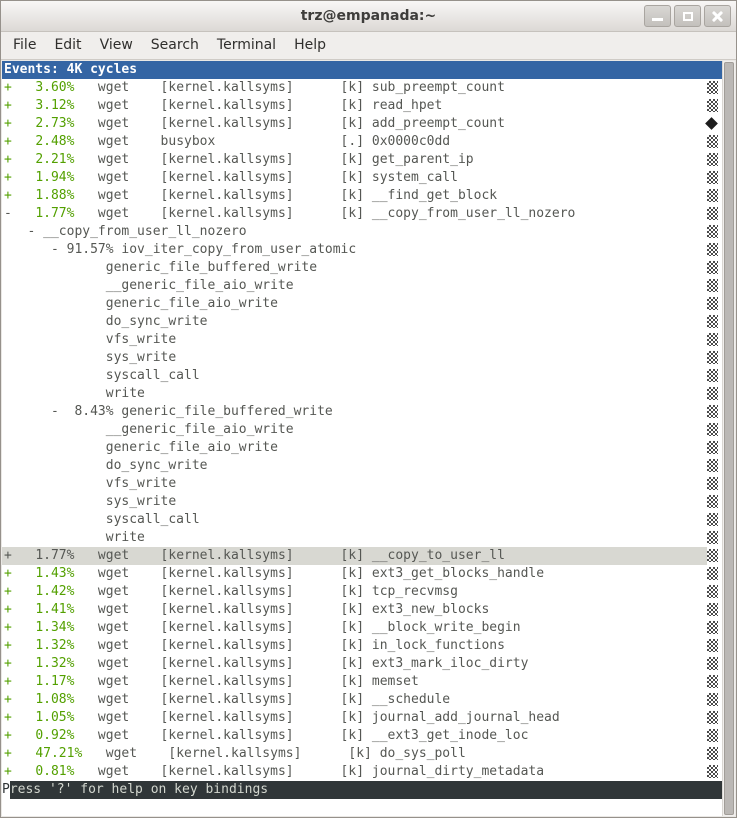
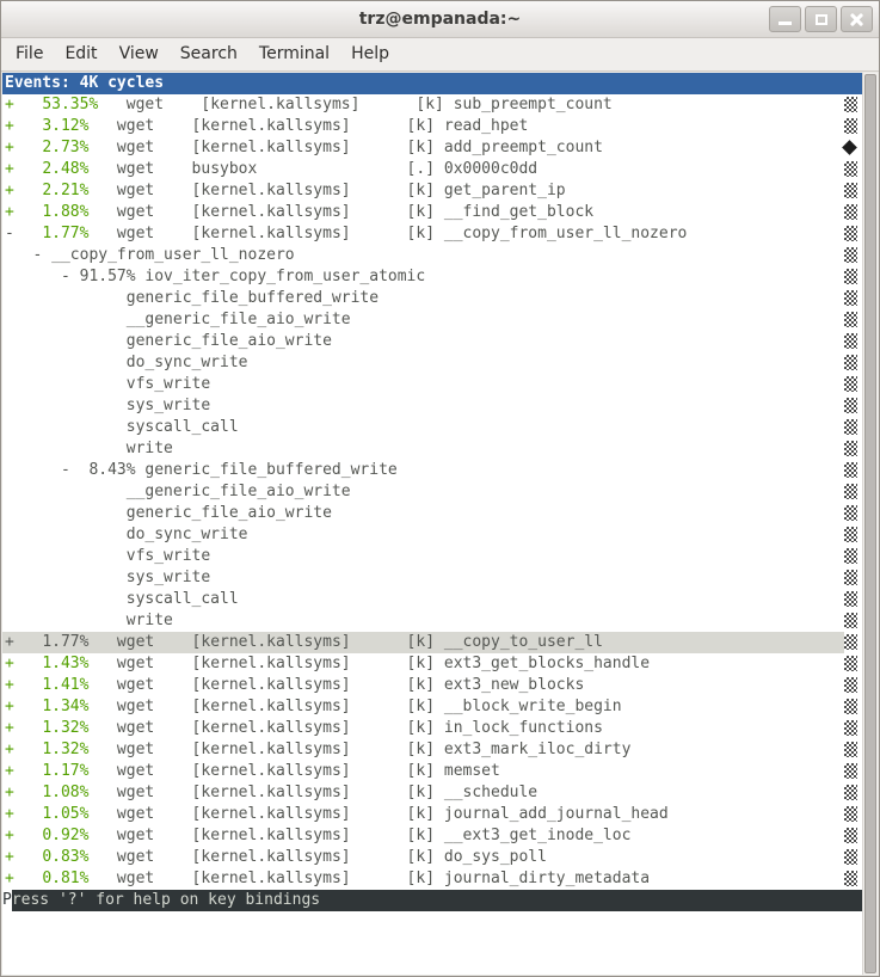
  trz@empanada:~
  File
  Edit
  View
  Search
  Terminal
  Help
  Events: 4K cycles
- + 3.60% wget [kernel.kallsyms] [k] sub_preempt_count
+ + 53.35% wget [kernel.kallsyms] [k] sub_preempt_count
  + 3.12% wget [kernel.kallsyms] [k] read_hpet
  + 2.73% wget [kernel.kallsyms] [k] add_preempt_count
  + 2.48% wget busybox [.] 0x0000c0dd
  + 2.21% wget [kernel.kallsyms] [k] get_parent_ip
- + 1.94% wget [kernel.kallsyms] [k] system_call
  + 1.88% wget [kernel.kallsyms] [k] __find_get_block
  - 1.77% wget [kernel.kallsyms] [k] __copy_from_user_ll_nozero
  - __copy_from_user_ll_nozero
  - 91.57% iov_iter_copy_from_user_atomic
  generic_file_buffered_write
  __generic_file_aio_write
  generic_file_aio_write
  do_sync_write
  vfs_write
  sys_write
  syscall_call
  write
  - 8.43% generic_file_buffered_write
  __generic_file_aio_write
  generic_file_aio_write
  do_sync_write
  vfs_write
  sys_write
  syscall_call
  write
  + 1.77% wget [kernel.kallsyms] [k] __copy_to_user_ll
  + 1.43% wget [kernel.kallsyms] [k] ext3_get_blocks_handle
- + 1.42% wget [kernel.kallsyms] [k] tcp_recvmsg
  + 1.41% wget [kernel.kallsyms] [k] ext3_new_blocks
  + 1.34% wget [kernel.kallsyms] [k] __block_write_begin
  + 1.32% wget [kernel.kallsyms] [k] in_lock_functions
  + 1.32% wget [kernel.kallsyms] [k] ext3_mark_iloc_dirty
  + 1.17% wget [kernel.kallsyms] [k] memset
  + 1.08% wget [kernel.kallsyms] [k] __schedule
  + 1.05% wget [kernel.kallsyms] [k] journal_add_journal_head
  + 0.92% wget [kernel.kallsyms] [k] __ext3_get_inode_loc
- + 47.21% wget [kernel.kallsyms] [k] do_sys_poll
+ + 0.83% wget [kernel.kallsyms] [k] do_sys_poll
  + 0.81% wget [kernel.kallsyms] [k] journal_dirty_metadata
  Press '?' for help on key bindings
